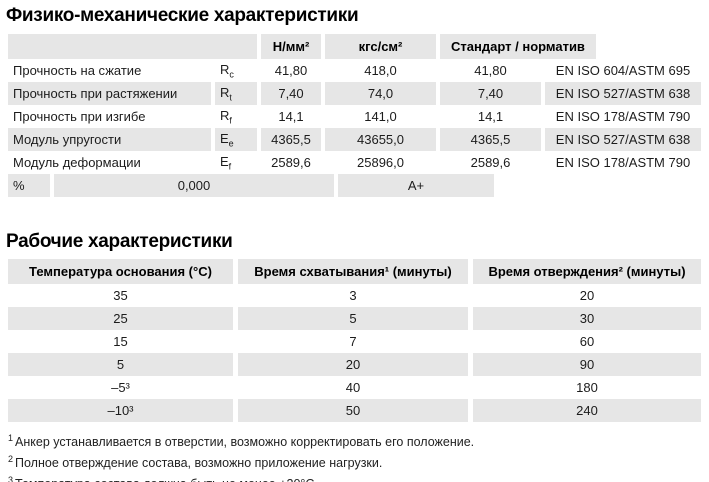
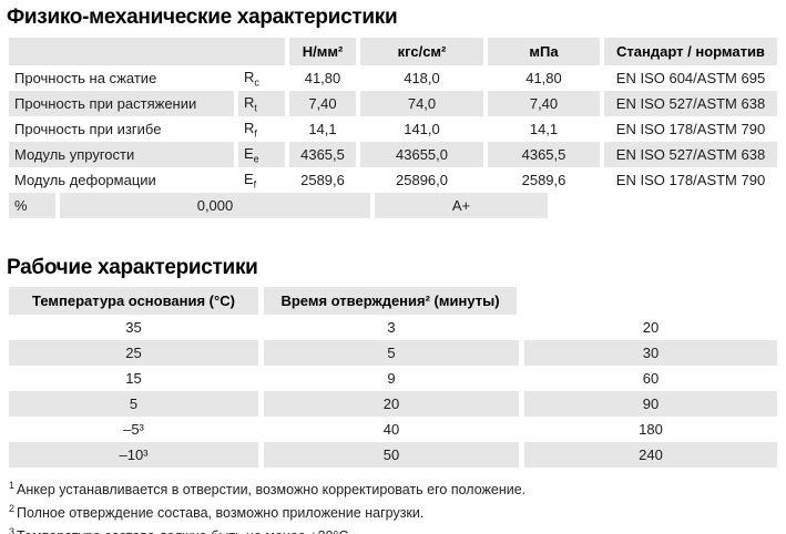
  Физико-механические характеристики
  Н/мм²
  кгс/см²
+ мПа
  Стандарт / норматив
  Прочность на сжатие
  Rc
  41,80
  418,0
  41,80
  EN ISO 604/ASTM 695
  Прочность при растяжении
  Rt
  7,40
  74,0
  7,40
  EN ISO 527/ASTM 638
  Прочность при изгибе
  Rf
  14,1
  141,0
  14,1
  EN ISO 178/ASTM 790
  Модуль упругости
  Ee
  4365,5
  43655,0
  4365,5
  EN ISO 527/ASTM 638
  Модуль деформации
  Ef
  2589,6
  25896,0
  2589,6
  EN ISO 178/ASTM 790
  %
  0,000
  A+
  Рабочие характеристики
  Температура основания (°C)
- Время схватывания¹ (минуты)
  Время отверждения² (минуты)
  35
  3
  20
  25
  5
  30
  15
- 7
+ 9
  60
  5
  20
  90
  –5³
  40
  180
  –10³
  50
  240
  1 Анкер устанавливается в отверстии, возможно корректировать его положение.
  2 Полное отверждение состава, возможно приложение нагрузки.
